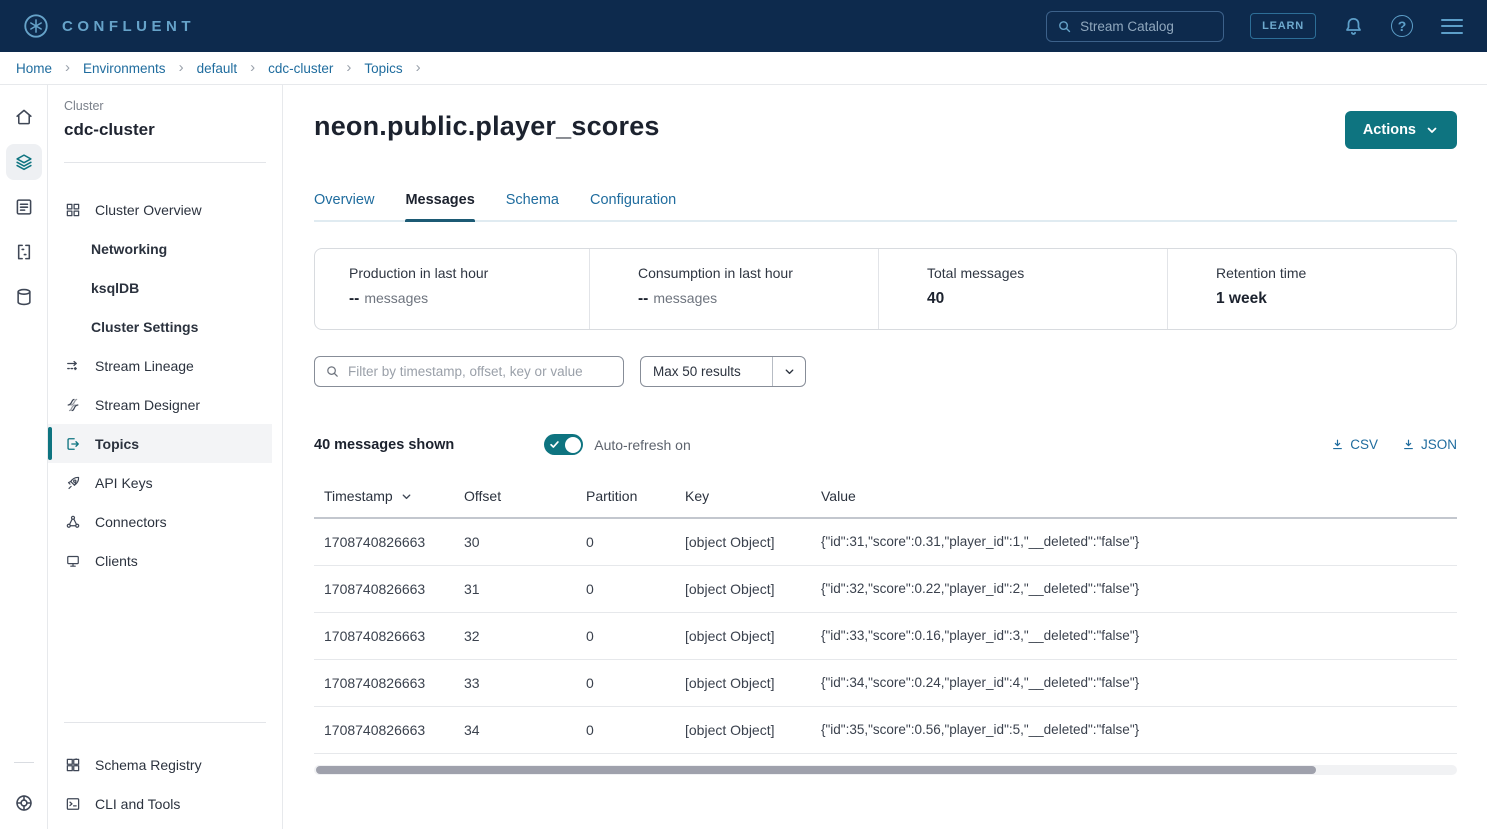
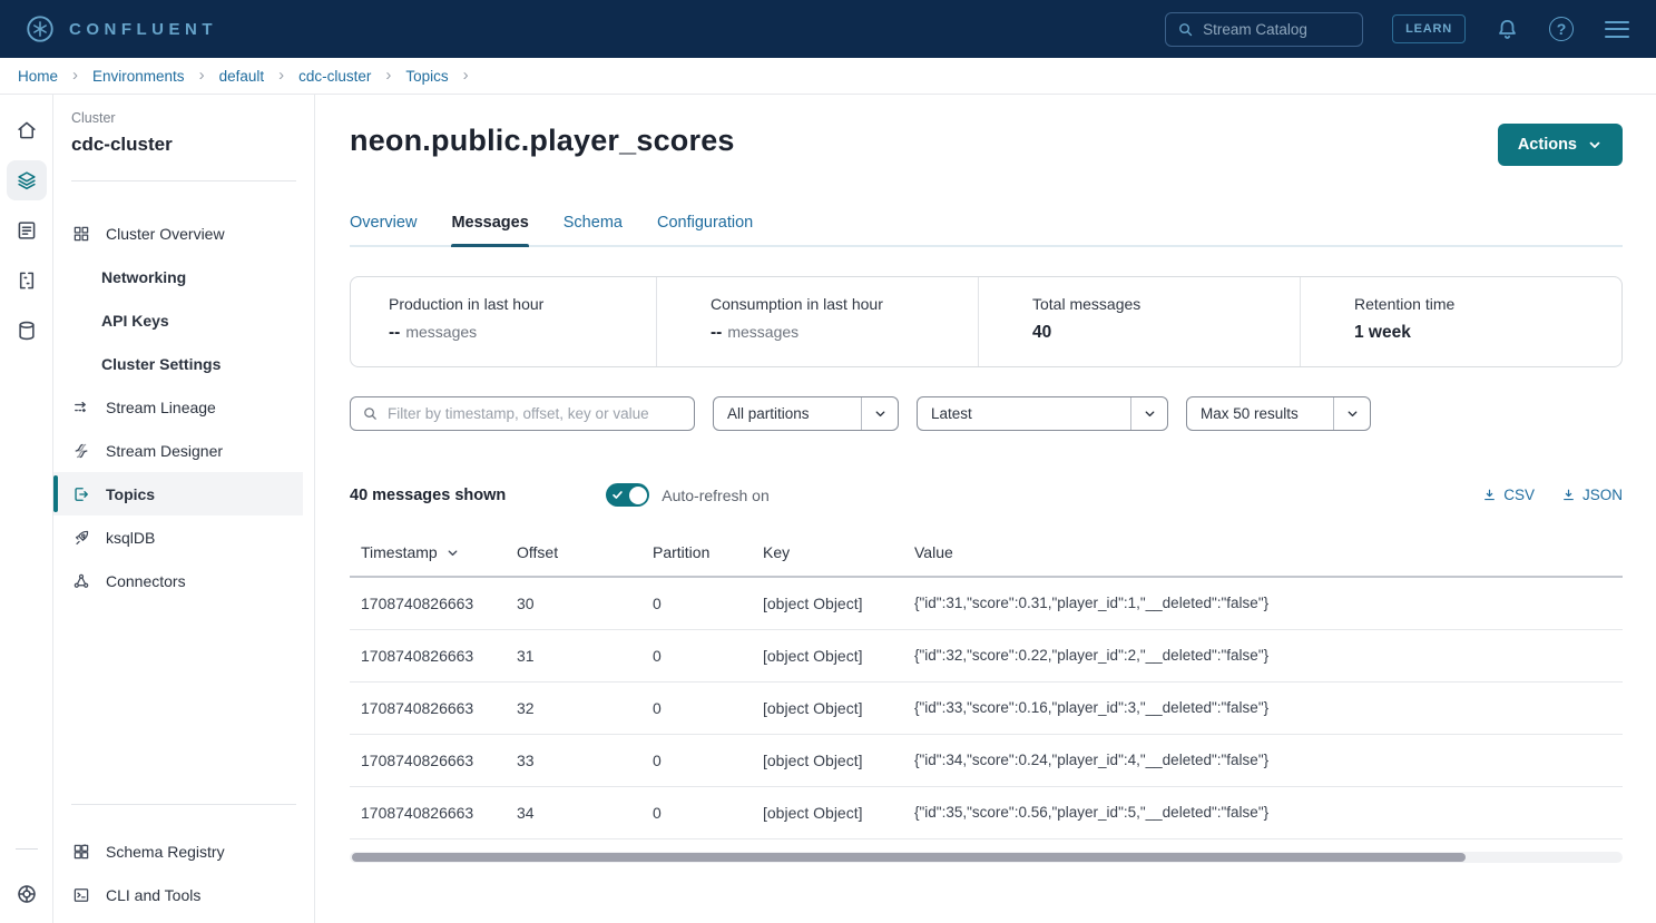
  CONFLUENT
  Stream Catalog
  LEARN
  ?
  Home
  ›
  Environments
  ›
  default
  ›
  cdc-cluster
  ›
  Topics
  ›
  Cluster
  cdc-cluster
  Cluster Overview
  Networking
- ksqlDB
+ API Keys
  Cluster Settings
  Stream Lineage
  Stream Designer
  Topics
- API Keys
+ ksqlDB
  Connectors
- Clients
  Schema Registry
  CLI and Tools
  neon.public.player_scores
  Actions
  Overview
  Messages
  Schema
  Configuration
  Production in last hour
  -- messages
  Consumption in last hour
  -- messages
  Total messages
  40
  Retention time
  1 week
  Filter by timestamp, offset, key or value
+ All partitions
+ Latest
  Max 50 results
  40 messages shown
  Auto-refresh on
  CSV
  JSON
  Timestamp	Offset	Partition	Key	Value
  1708740826663	30	0	[object Object]	{"id":31,"score":0.31,"player_id":1,"__deleted":"false"}
  1708740826663	31	0	[object Object]	{"id":32,"score":0.22,"player_id":2,"__deleted":"false"}
  1708740826663	32	0	[object Object]	{"id":33,"score":0.16,"player_id":3,"__deleted":"false"}
  1708740826663	33	0	[object Object]	{"id":34,"score":0.24,"player_id":4,"__deleted":"false"}
  1708740826663	34	0	[object Object]	{"id":35,"score":0.56,"player_id":5,"__deleted":"false"}
